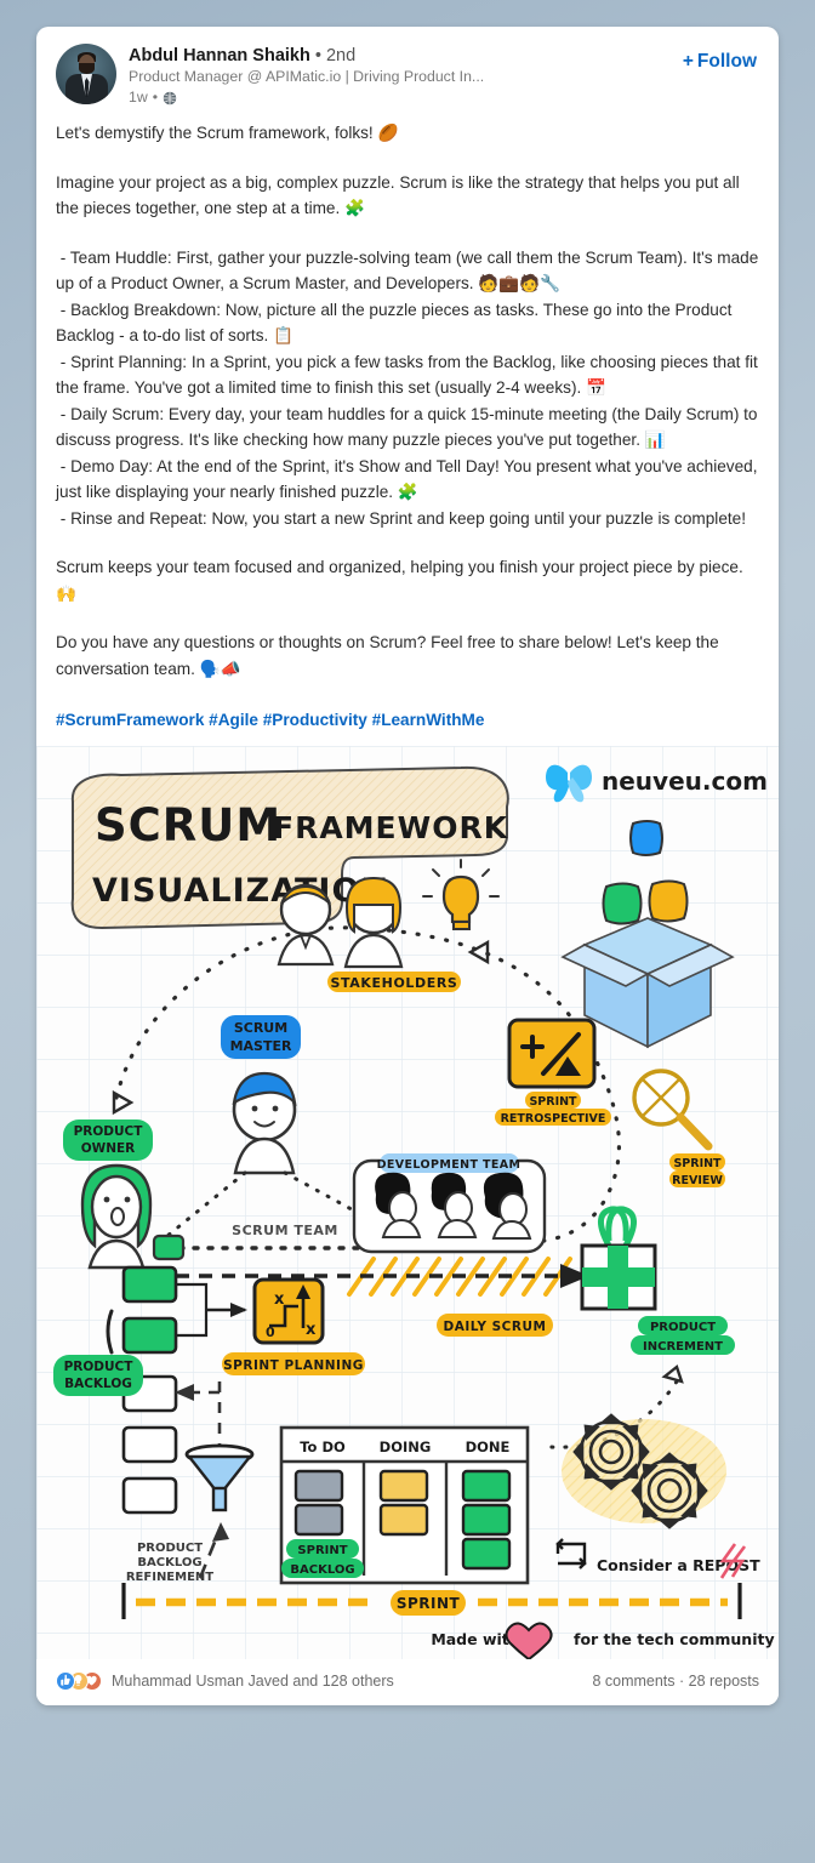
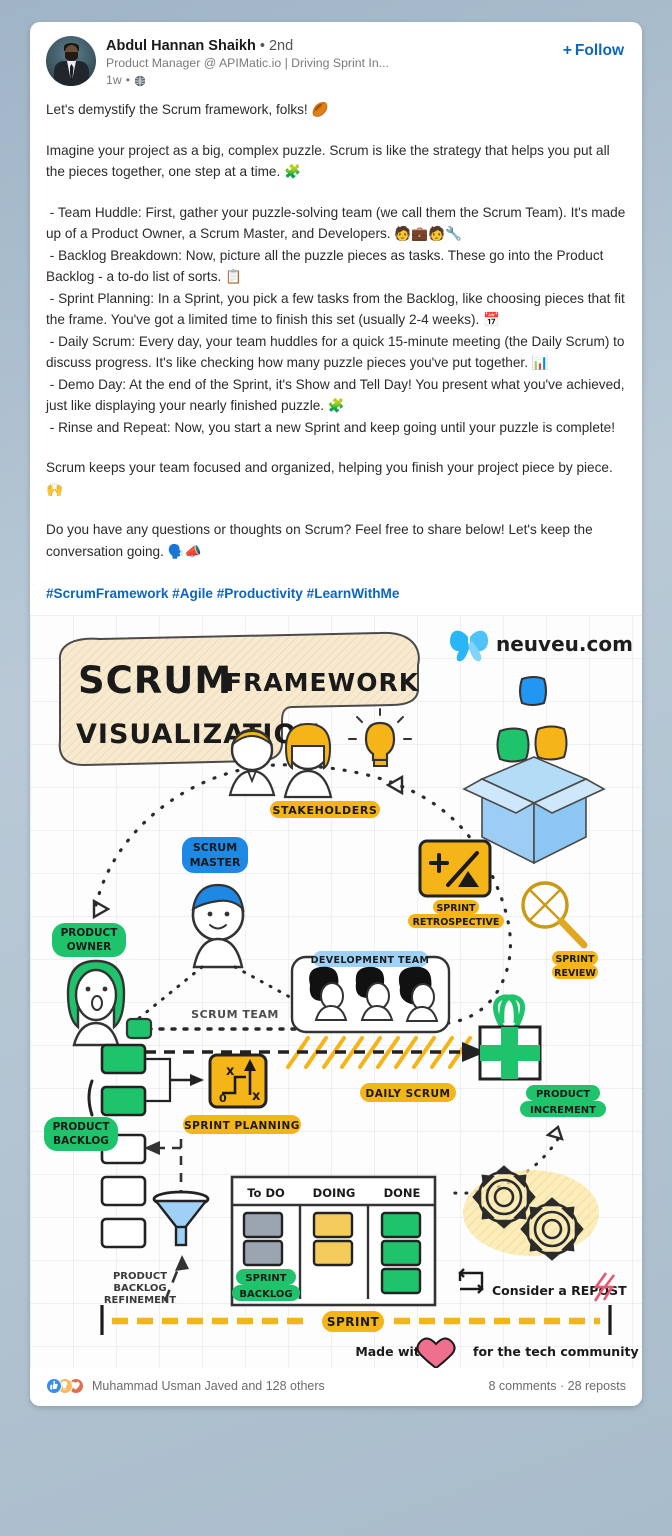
  Abdul Hannan Shaikh • 2nd
- Product Manager @ APIMatic.io | Driving Product In...
+ Product Manager @ APIMatic.io | Driving Sprint In...
  1w
  •
  +
  Follow
  Let's demystify the Scrum framework, folks! 🏉
  Imagine your project as a big, complex puzzle. Scrum is like the strategy that helps you put all the pieces together, one step at a time. 🧩
  - Team Huddle: First, gather your puzzle-solving team (we call them the Scrum Team). It's made up of a Product Owner, a Scrum Master, and Developers. 🧑💼🧑🔧
  - Backlog Breakdown: Now, picture all the puzzle pieces as tasks. These go into the Product Backlog - a to-do list of sorts. 📋
  - Sprint Planning: In a Sprint, you pick a few tasks from the Backlog, like choosing pieces that fit the frame. You've got a limited time to finish this set (usually 2-4 weeks). 📅
  - Daily Scrum: Every day, your team huddles for a quick 15-minute meeting (the Daily Scrum) to discuss progress. It's like checking how many puzzle pieces you've put together. 📊
  - Demo Day: At the end of the Sprint, it's Show and Tell Day! You present what you've achieved, just like displaying your nearly finished puzzle. 🧩
  - Rinse and Repeat: Now, you start a new Sprint and keep going until your puzzle is complete!
  Scrum keeps your team focused and organized, helping you finish your project piece by piece. 🙌
- Do you have any questions or thoughts on Scrum? Feel free to share below! Let's keep the conversation team. 🗣️📣
+ Do you have any questions or thoughts on Scrum? Feel free to share below! Let's keep the conversation going. 🗣️📣
  #ScrumFramework #Agile #Productivity #LearnWithMe
  SCRUM
  FRAMEWORK
  VISUALIZAIO
  neuveu.com
  STAKEHOLDERS
  SCRUM
  MASTER
  PRODUCT
  OWNER
  SCRUM TEAM
  DEVELOPMENT TEAM
  SPRINT
  RETROSPECTIVE
  SPRINT
  REVIEW
  PRODUCT
  BACKLOG
  x
  x
  0
  SPRINT PLANNING
  DAILY SCRUM
  PRODUCT
  INCREMENT
  PRODUCT
  BACKLOG
  REFINEMENT
  To DO
  DOING
  DONE
  SPRINT
  BACKLOG
  Consider a REPOST
  SPRINT
  Made wit
  for the tech community
  Muhammad Usman Javed and 128 others
  8 comments · 28 reposts
